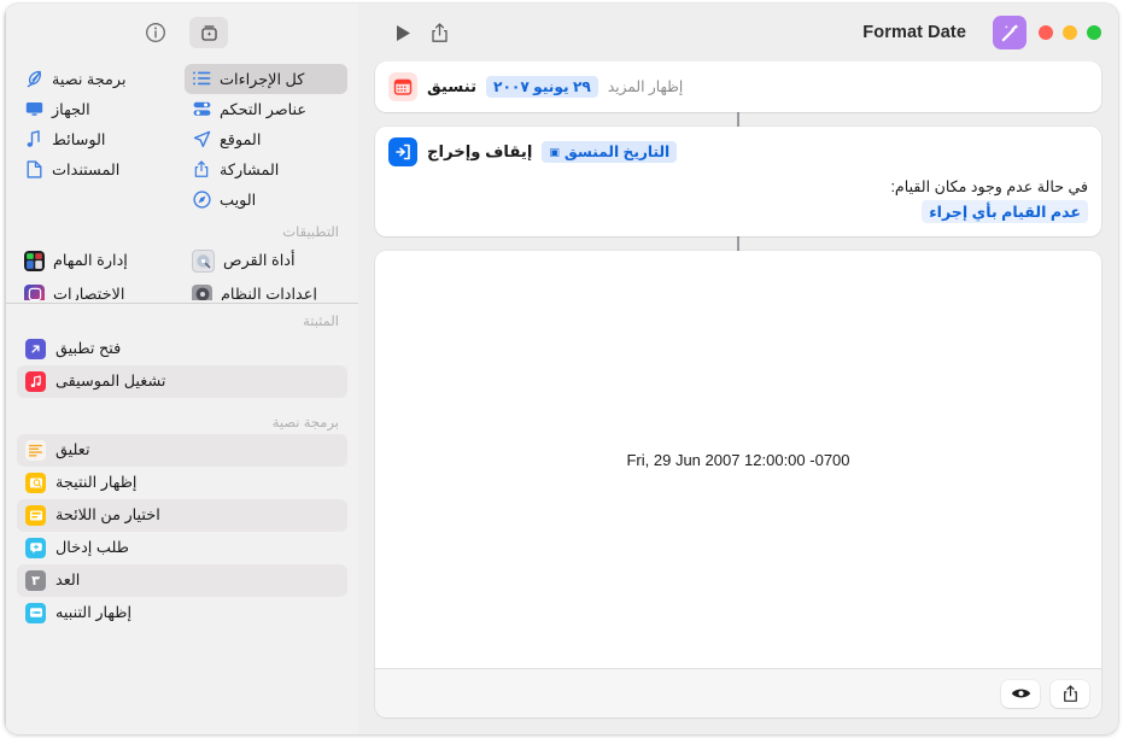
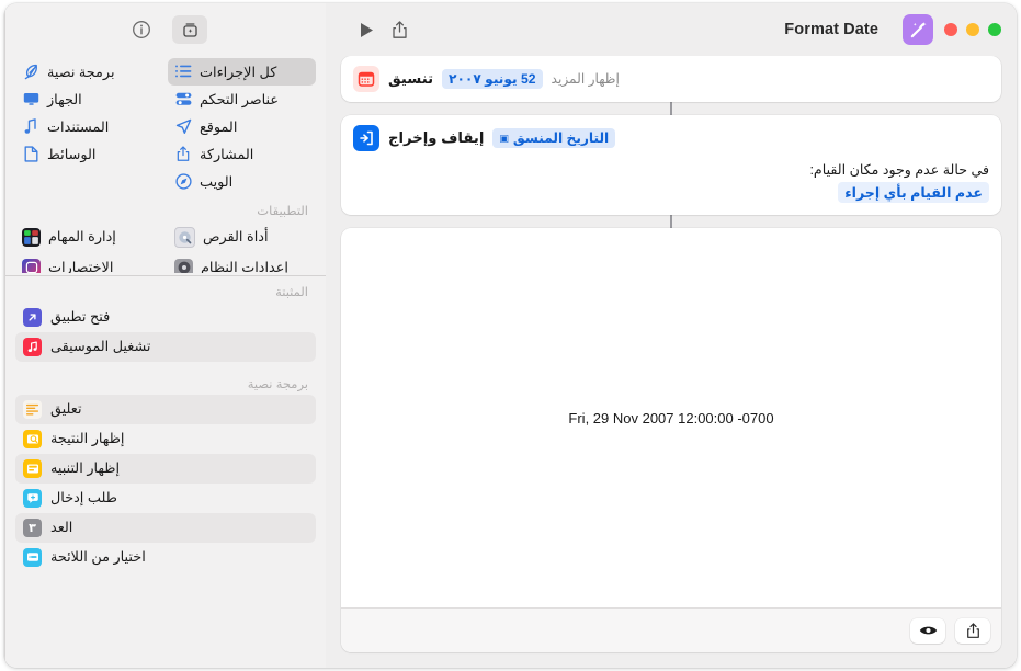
  Format Date
  تنسيق
- ٢٩ يونيو ٢٠٠٧
+ 52 يونيو ٢٠٠٧
  إظهار المزيد
  إيقاف وإخراج
  ▣
  التاريخ المنسق
  في حالة عدم وجود مكان القيام:
  عدم القيام بأي إجراء
- Fri, 29 Jun 2007 12:00:00 -0700
+ Fri, 29 Nov 2007 12:00:00 -0700
  كل الإجراءات
  برمجة نصية
  عناصر التحكم
  الجهاز
  الموقع
- الوسائط
+ المستندات
  المشاركة
- المستندات
+ الوسائط
  الويب
  التطبيقات
  أداة القرص
  إدارة المهام
  إعدادات النظام
  الاختصارات
  المثبتة
  فتح تطبيق
  تشغيل الموسيقى
  برمجة نصية
  تعليق
  إظهار النتيجة
- اختيار من اللائحة
+ إظهار التنبيه
  طلب إدخال
  ٣
  العد
- إظهار التنبيه
+ اختيار من اللائحة
